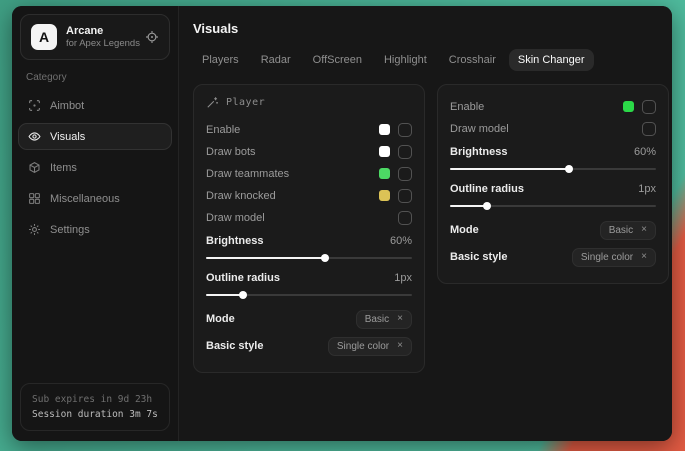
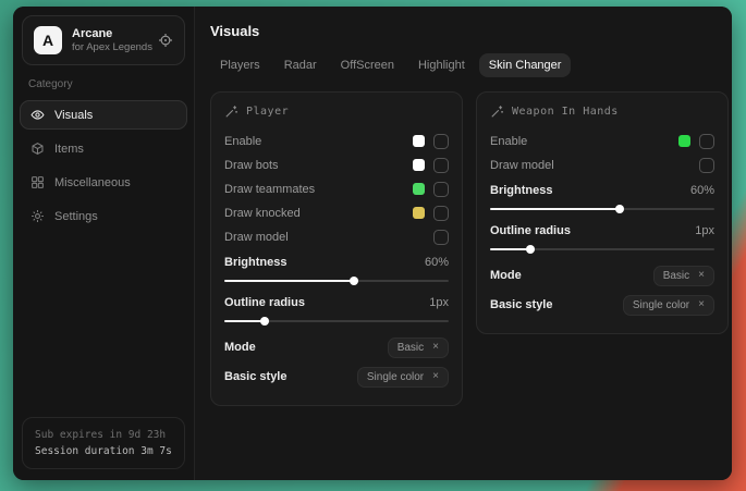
  A
  Arcane
  for Apex Legends
  Category
- Aimbot
  Visuals
  Items
  Miscellaneous
  Settings
  Sub expires in 9d 23h
  Session duration 3m 7s
  Visuals
  Players
  Radar
  OffScreen
  Highlight
- Crosshair
  Skin Changer
  Player
  Enable
  Draw bots
  Draw teammates
  Draw knocked
  Draw model
  Brightness
  60%
  Outline radius
  1px
  Mode
  Basic
  ×
  Basic style
  Single color
  ×
+ Weapon In Hands
  Enable
  Draw model
  Brightness
  60%
  Outline radius
  1px
  Mode
  Basic
  ×
  Basic style
  Single color
  ×
